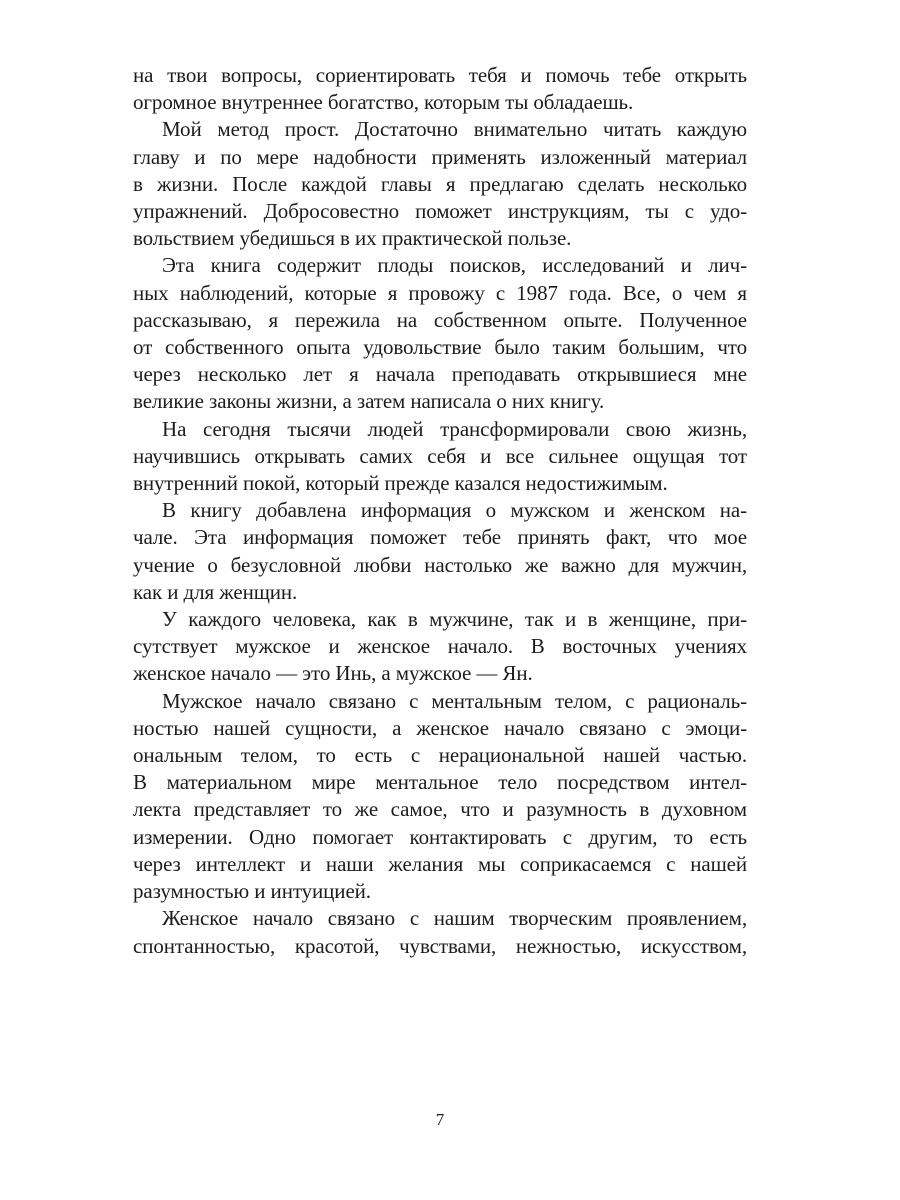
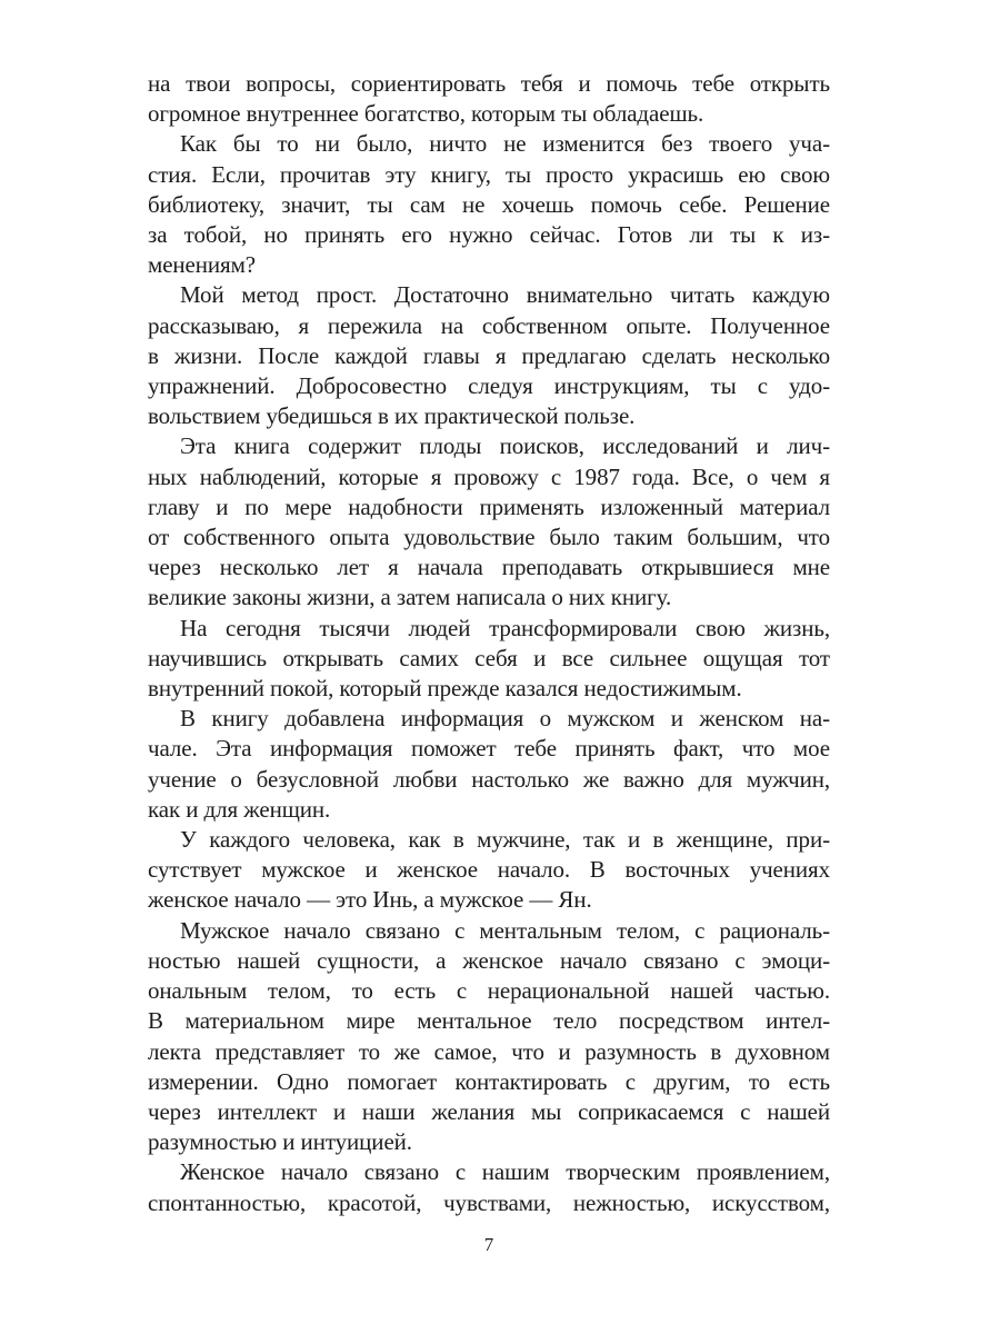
  на твои вопросы, сориентировать тебя и помочь тебе открыть
  огромное внутреннее богатство, которым ты обладаешь.
+ Как бы то ни было, ничто не изменится без твоего уча-
+ стия. Если, прочитав эту книгу, ты просто украсишь ею свою
+ библиотеку, значит, ты сам не хочешь помочь себе. Решение
+ за тобой, но принять его нужно сейчас. Готов ли ты к из-
+ менениям?
  Мой метод прост. Достаточно внимательно читать каждую
- главу и по мере надобности применять изложенный материал
+ рассказываю, я пережила на собственном опыте. Полученное
  в жизни. После каждой главы я предлагаю сделать несколько
- упражнений. Добросовестно поможет инструкциям, ты с удо-
+ упражнений. Добросовестно следуя инструкциям, ты с удо-
  вольствием убедишься в их практической пользе.
  Эта книга содержит плоды поисков, исследований и лич-
  ных наблюдений, которые я провожу с 1987 года. Все, о чем я
- рассказываю, я пережила на собственном опыте. Полученное
+ главу и по мере надобности применять изложенный материал
  от собственного опыта удовольствие было таким большим, что
  через несколько лет я начала преподавать открывшиеся мне
  великие законы жизни, а затем написала о них книгу.
  На сегодня тысячи людей трансформировали свою жизнь,
  научившись открывать самих себя и все сильнее ощущая тот
  внутренний покой, который прежде казался недостижимым.
  В книгу добавлена информация о мужском и женском на-
  чале. Эта информация поможет тебе принять факт, что мое
  учение о безусловной любви настолько же важно для мужчин,
  как и для женщин.
  У каждого человека, как в мужчине, так и в женщине, при-
  сутствует мужское и женское начало. В восточных учениях
  женское начало — это Инь, а мужское — Ян.
  Мужское начало связано с ментальным телом, с рациональ-
  ностью нашей сущности, а женское начало связано с эмоци-
  ональным телом, то есть с нерациональной нашей частью.
  В материальном мире ментальное тело посредством интел-
  лекта представляет то же самое, что и разумность в духовном
  измерении. Одно помогает контактировать с другим, то есть
  через интеллект и наши желания мы соприкасаемся с нашей
  разумностью и интуицией.
  Женское начало связано с нашим творческим проявлением,
  спонтанностью, красотой, чувствами, нежностью, искусством,
  7
